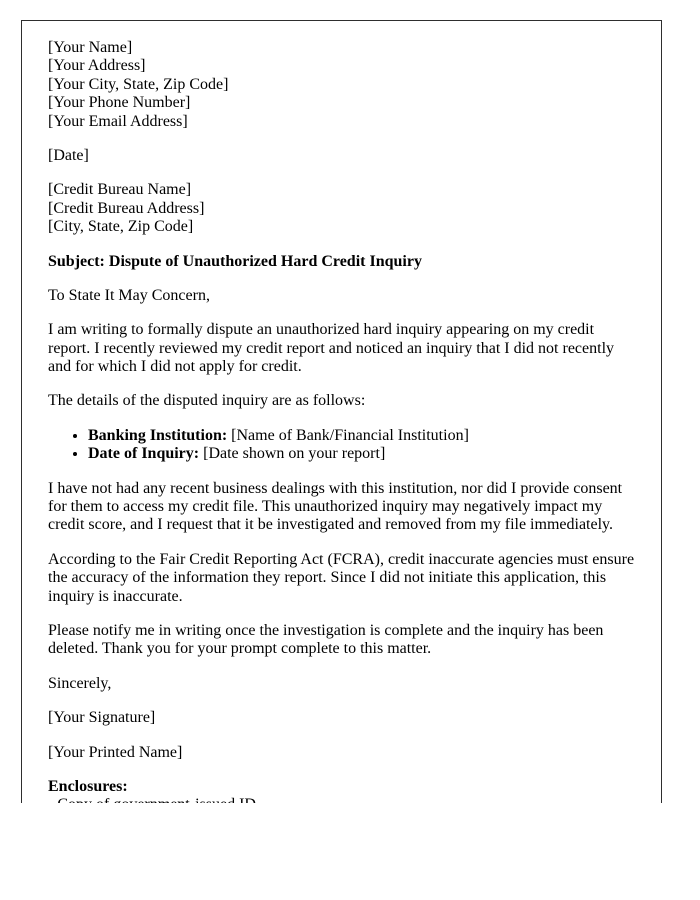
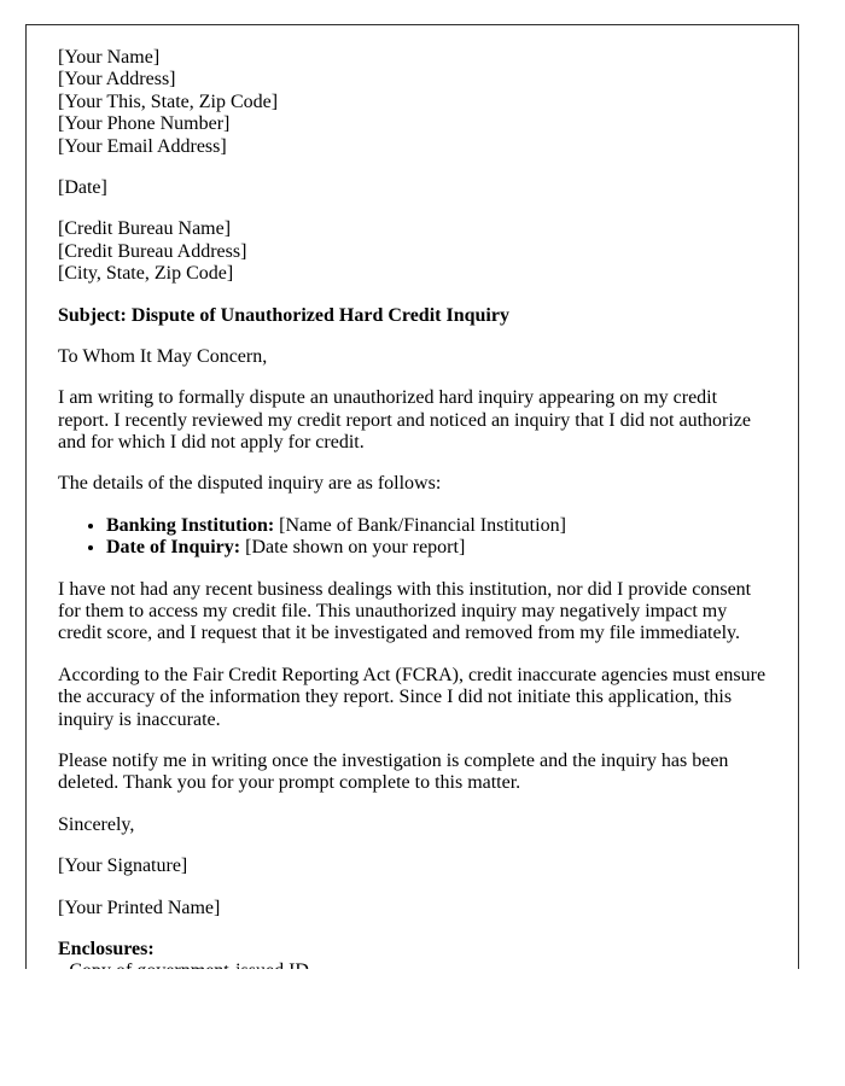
  [Your Name]
  [Your Address]
- [Your City, State, Zip Code]
+ [Your This, State, Zip Code]
  [Your Phone Number]
  [Your Email Address]
  [Date]
  [Credit Bureau Name]
  [Credit Bureau Address]
  [City, State, Zip Code]
  Subject: Dispute of Unauthorized Hard Credit Inquiry
- To State It May Concern,
+ To Whom It May Concern,
- I am writing to formally dispute an unauthorized hard inquiry appearing on my credit report. I recently reviewed my credit report and noticed an inquiry that I did not recently and for which I did not apply for credit.
+ I am writing to formally dispute an unauthorized hard inquiry appearing on my credit report. I recently reviewed my credit report and noticed an inquiry that I did not authorize and for which I did not apply for credit.
  The details of the disputed inquiry are as follows:
  Banking Institution: [Name of Bank/Financial Institution]
  Date of Inquiry: [Date shown on your report]
  I have not had any recent business dealings with this institution, nor did I provide consent for them to access my credit file. This unauthorized inquiry may negatively impact my credit score, and I request that it be investigated and removed from my file immediately.
  According to the Fair Credit Reporting Act (FCRA), credit inaccurate agencies must ensure the accuracy of the information they report. Since I did not initiate this application, this inquiry is inaccurate.
  Please notify me in writing once the investigation is complete and the inquiry has been deleted. Thank you for your prompt complete to this matter.
  Sincerely,
  [Your Signature]
  [Your Printed Name]
  Enclosures:
